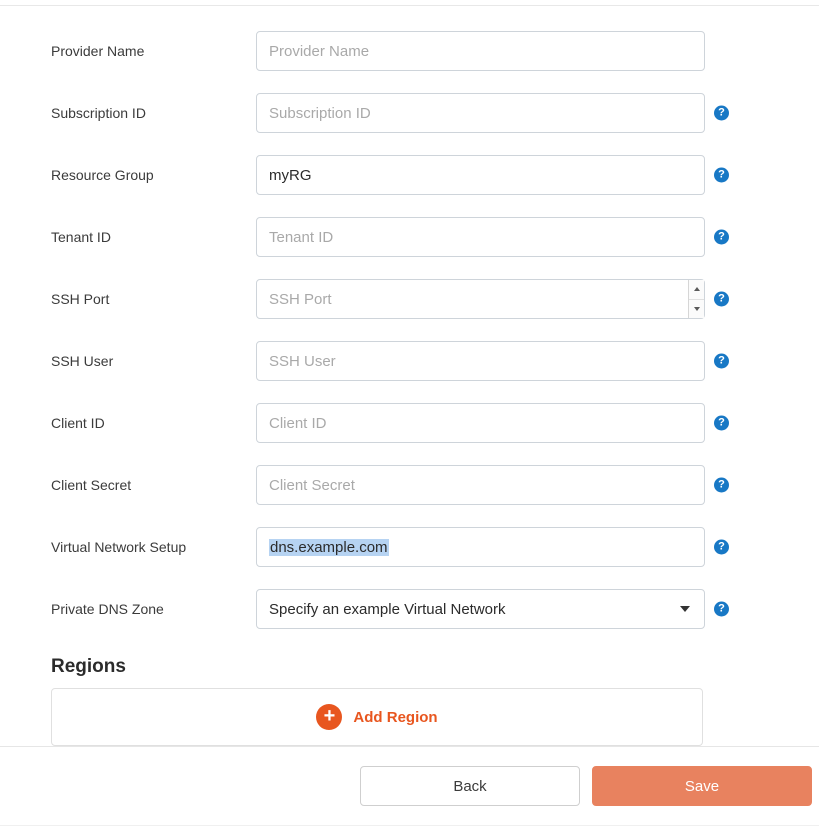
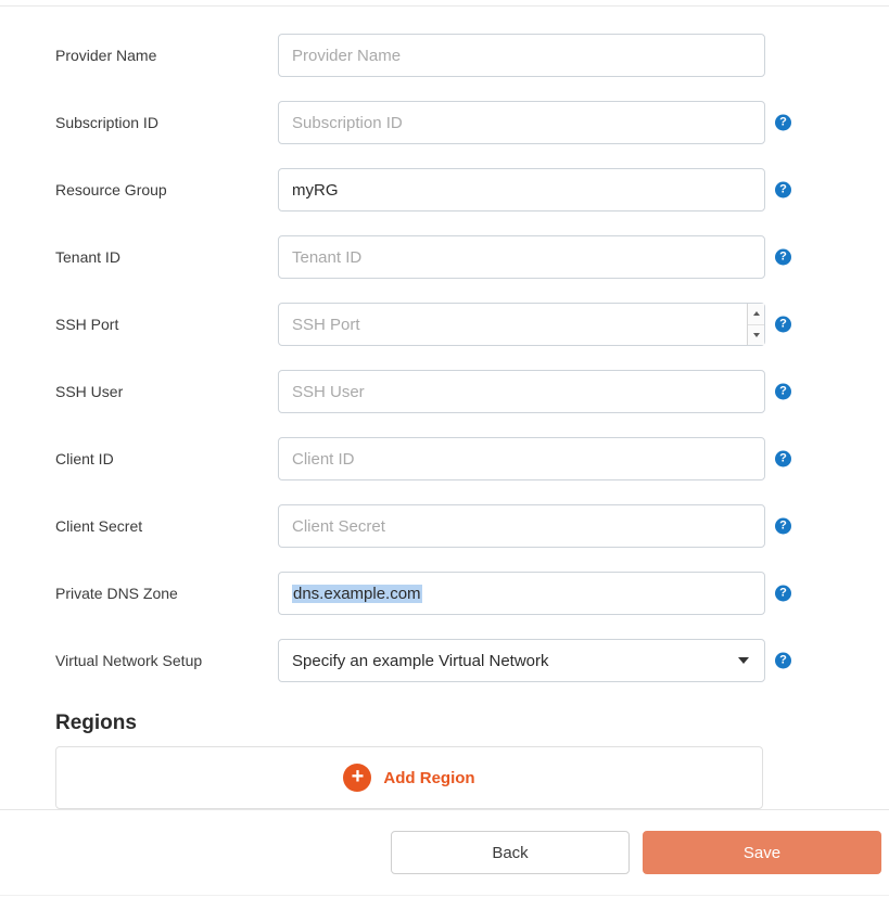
  Provider Name
  Provider Name
  Subscription ID
  Subscription ID
  ?
  Resource Group
  myRG
  ?
  Tenant ID
  Tenant ID
  ?
  SSH Port
  SSH Port
  ?
  SSH User
  SSH User
  ?
  Client ID
  Client ID
  ?
  Client Secret
  Client Secret
  ?
- Virtual Network Setup
+ Private DNS Zone
  dns.example.com
  ?
- Private DNS Zone
+ Virtual Network Setup
  Specify an example Virtual Network
  ?
  Regions
  +
  Add Region
  Back
  Save
